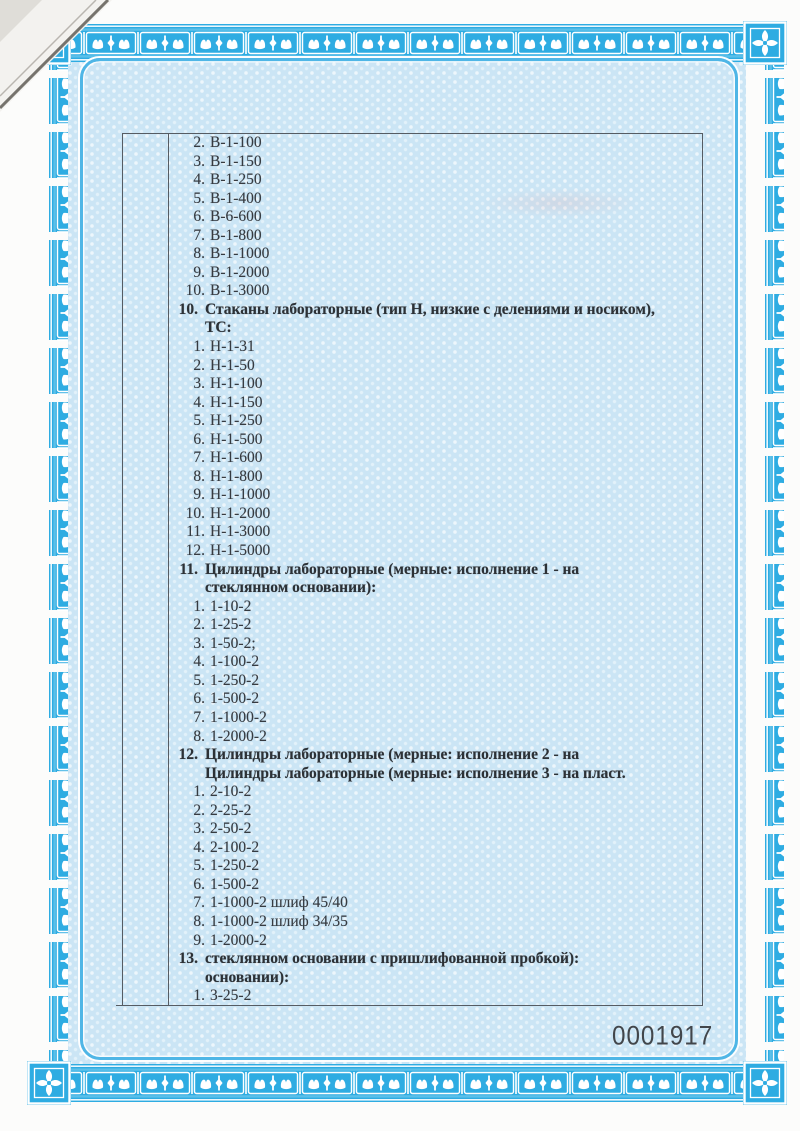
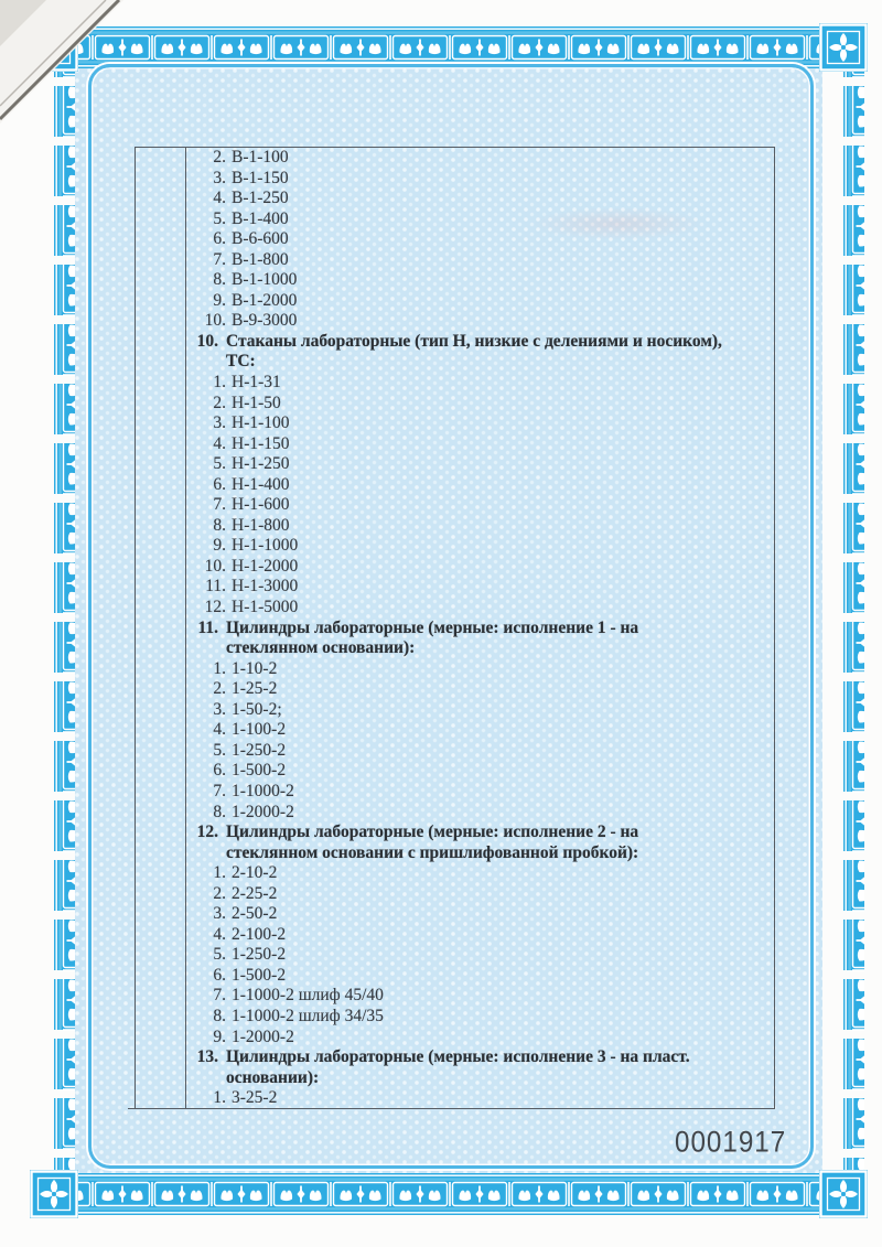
  2. В-1-100
  3. В-1-150
  4. В-1-250
  5. В-1-400
  6. В-6-600
  7. В-1-800
  8. В-1-1000
  9. В-1-2000
- 10. В-1-3000
+ 10. В-9-3000
  10. Стаканы лабораторные (тип Н, низкие с делениями и носиком),
  ТС:
  1. Н-1-31
  2. Н-1-50
  3. Н-1-100
  4. Н-1-150
  5. Н-1-250
- 6. Н-1-500
+ 6. Н-1-400
  7. Н-1-600
  8. Н-1-800
  9. Н-1-1000
  10. Н-1-2000
  11. Н-1-3000
  12. Н-1-5000
  11. Цилиндры лабораторные (мерные: исполнение 1 - на
  стеклянном основании):
  1. 1-10-2
  2. 1-25-2
  3. 1-50-2;
  4. 1-100-2
  5. 1-250-2
  6. 1-500-2
  7. 1-1000-2
  8. 1-2000-2
  12. Цилиндры лабораторные (мерные: исполнение 2 - на
- Цилиндры лабораторные (мерные: исполнение 3 - на пласт.
+ стеклянном основании с пришлифованной пробкой):
  1. 2-10-2
  2. 2-25-2
  3. 2-50-2
  4. 2-100-2
  5. 1-250-2
  6. 1-500-2
  7. 1-1000-2 шлиф 45/40
  8. 1-1000-2 шлиф 34/35
  9. 1-2000-2
- 13. стеклянном основании с пришлифованной пробкой):
+ 13. Цилиндры лабораторные (мерные: исполнение 3 - на пласт.
  основании):
  1. 3-25-2
  0001917
